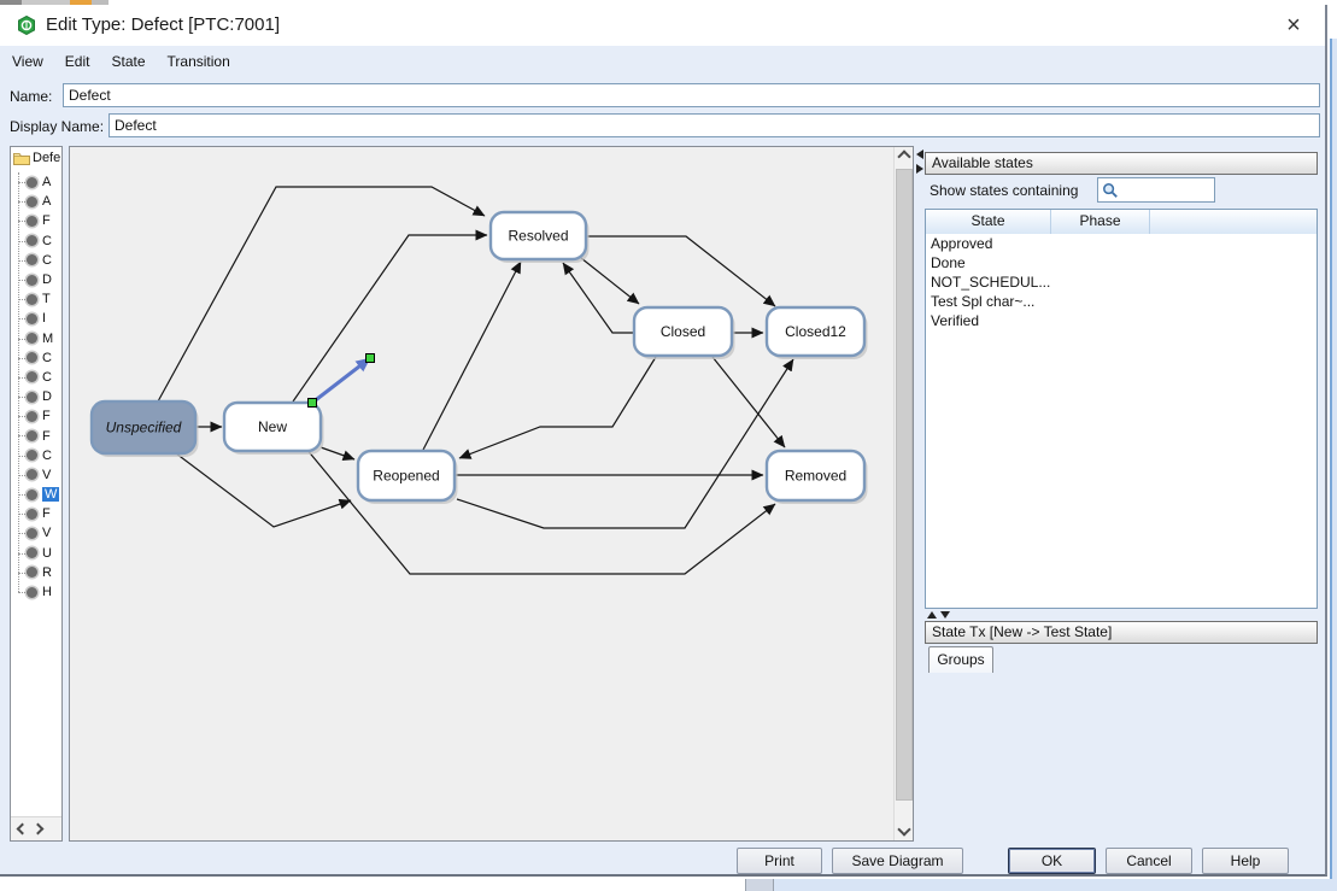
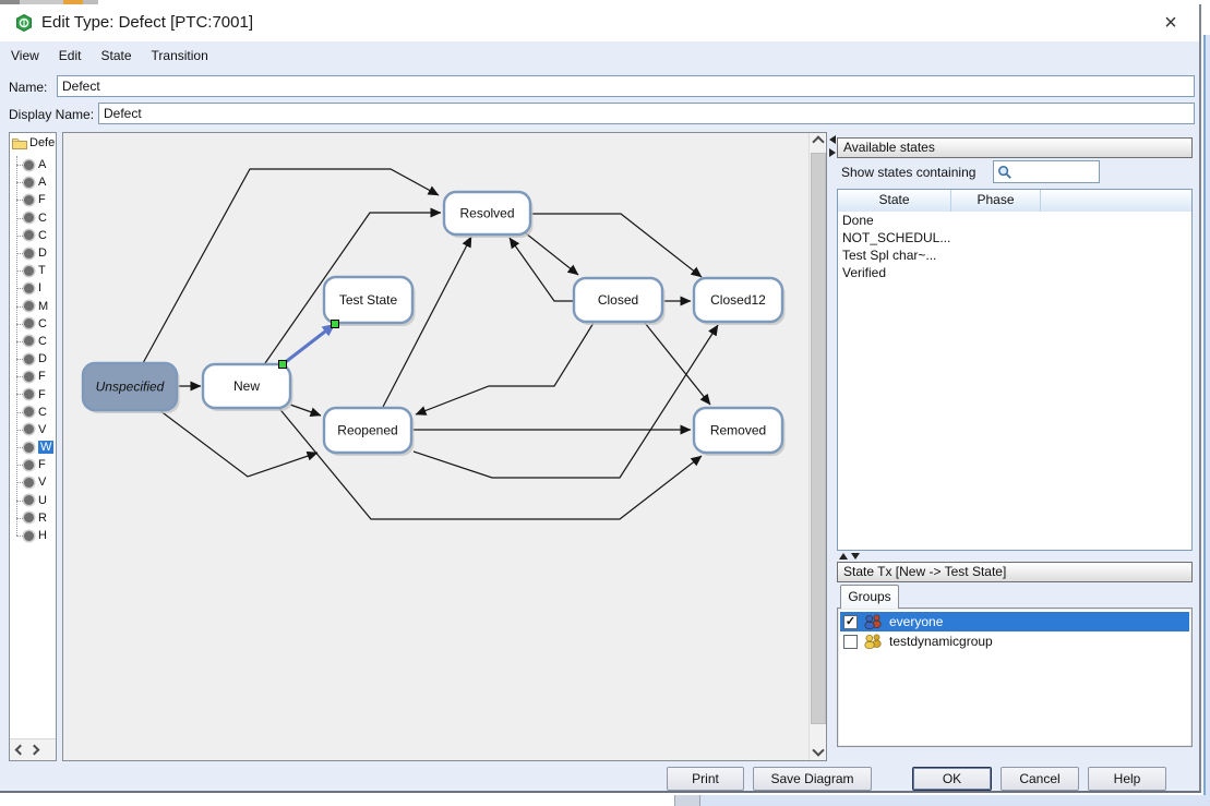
  Edit Type: Defect [PTC:7001]
  ×
  View
  Edit
  State
  Transition
  Name:
  Defect
  Display Name:
  Defect
  Defe
  A
  A
  F
  C
  C
  D
  T
  I
  M
  C
  C
  D
  F
  F
  C
  V
  W
  F
  V
  U
  R
  H
  Unspecified
  New
+ Test State
  Resolved
  Closed
  Closed12
  Reopened
  Removed
  Available states
  Show states containing
  State
  Phase
- Approved
  Done
  NOT_SCHEDUL...
  Test Spl char~...
  Verified
  State Tx [New -> Test State]
  Groups
+ ✓
+ everyone
+ testdynamicgroup
  Print
  Save Diagram
  OK
  Cancel
  Help
